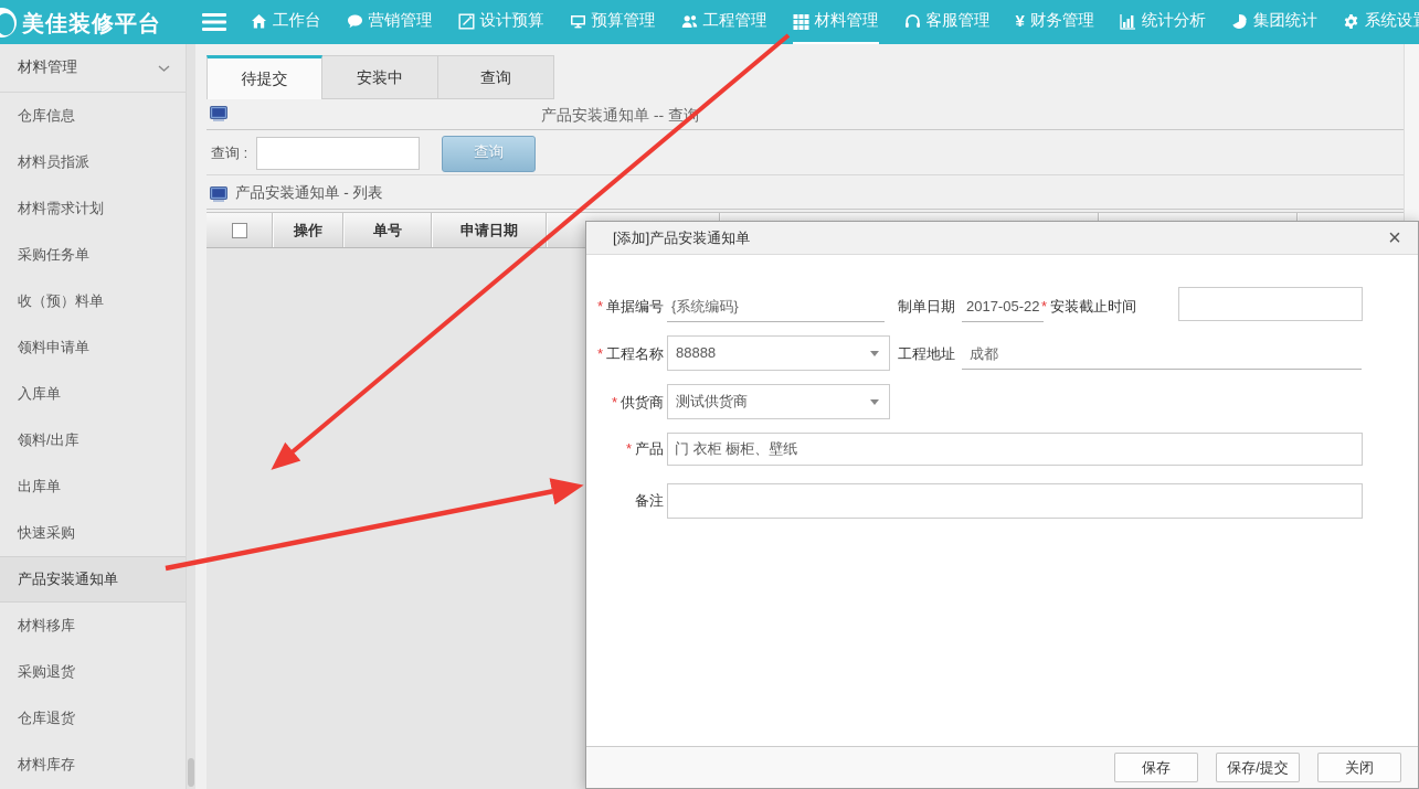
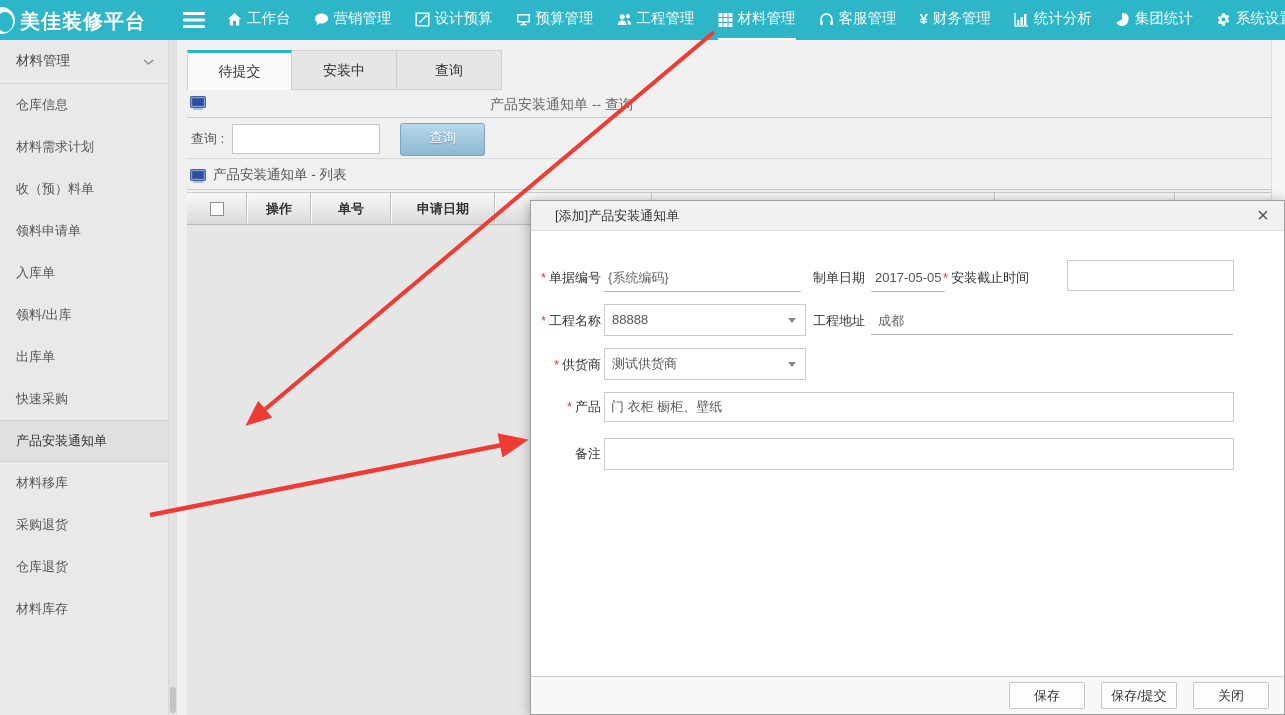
  美佳装修平台
  工作台
  营销管理
  设计预算
  预算管理
  工程管理
  材料管理
  客服管理
  ¥
  财务管理
  统计分析
  集团统计
  系统设
  材料管理
  仓库信息
- 材料员指派
  材料需求计划
- 采购任务单
  收（预）料单
  领料申请单
  入库单
  领料/出库
  出库单
  快速采购
  产品安装通知单
  材料移库
  采购退货
  仓库退货
  材料库存
  待提交
  安装中
  查询
  产品安装通知单 -- 查
  查询 :
  查询
  产品安装通知单 - 列表
  操作
  单号
  申请日期
  [添加]产品安装通知单
  ×
  * 单据编号
  {系统编码}
  制单日期
- 2017-05-22
+ 2017-05-05
  * 安装截止时间
  * 工程名称
  88888
  工程地址
  成都
  * 供货商
  测试供货商
  * 产品
  门 衣柜 橱柜、壁纸
  备注
  保存
  保存/提交
  关闭
